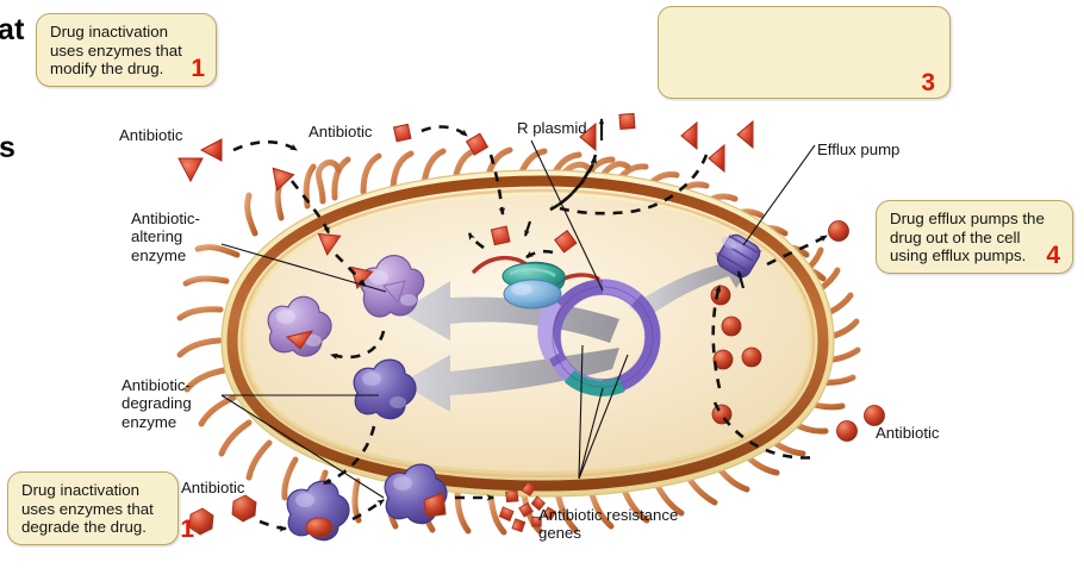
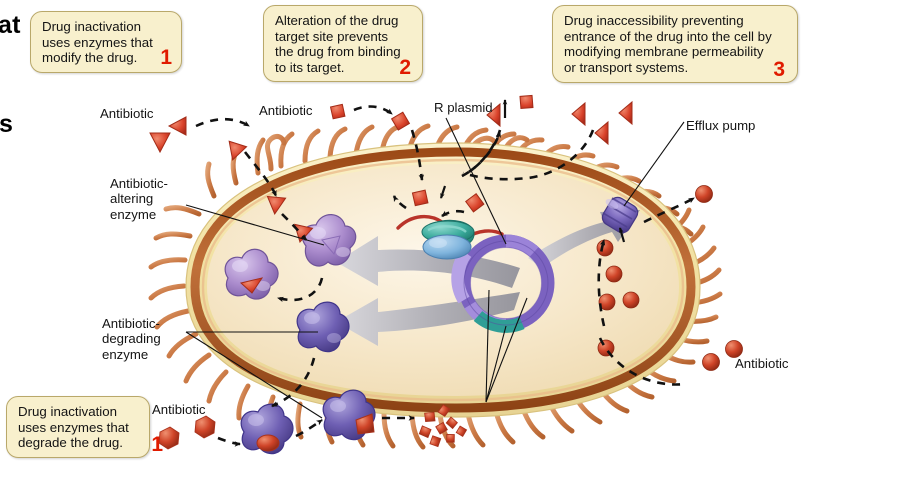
  at
  s
  Drug inactivation
  uses enzymes that
  modify the drug.
  1
+ Alteration of the drug
+ target site prevents
+ the drug from binding
+ to its target.
+ 2
+ Drug inaccessibility preventing
+ entrance of the drug into the cell by
+ modifying membrane permeability
+ or transport systems.
  3
- Drug efflux pumps the
- drug out of the cell
- using efflux pumps.
- 4
  Drug inactivation
  uses enzymes that
  degrade the drug.
  1
  Antibiotic
  Antibiotic
  R plasmid
  Efflux pump
  Antibiotic-
  altering
  enzyme
  Antibiotic-
  degrading
  enzyme
  Antibiotic
- Antibiotic resistance
- genes
  Antibiotic
